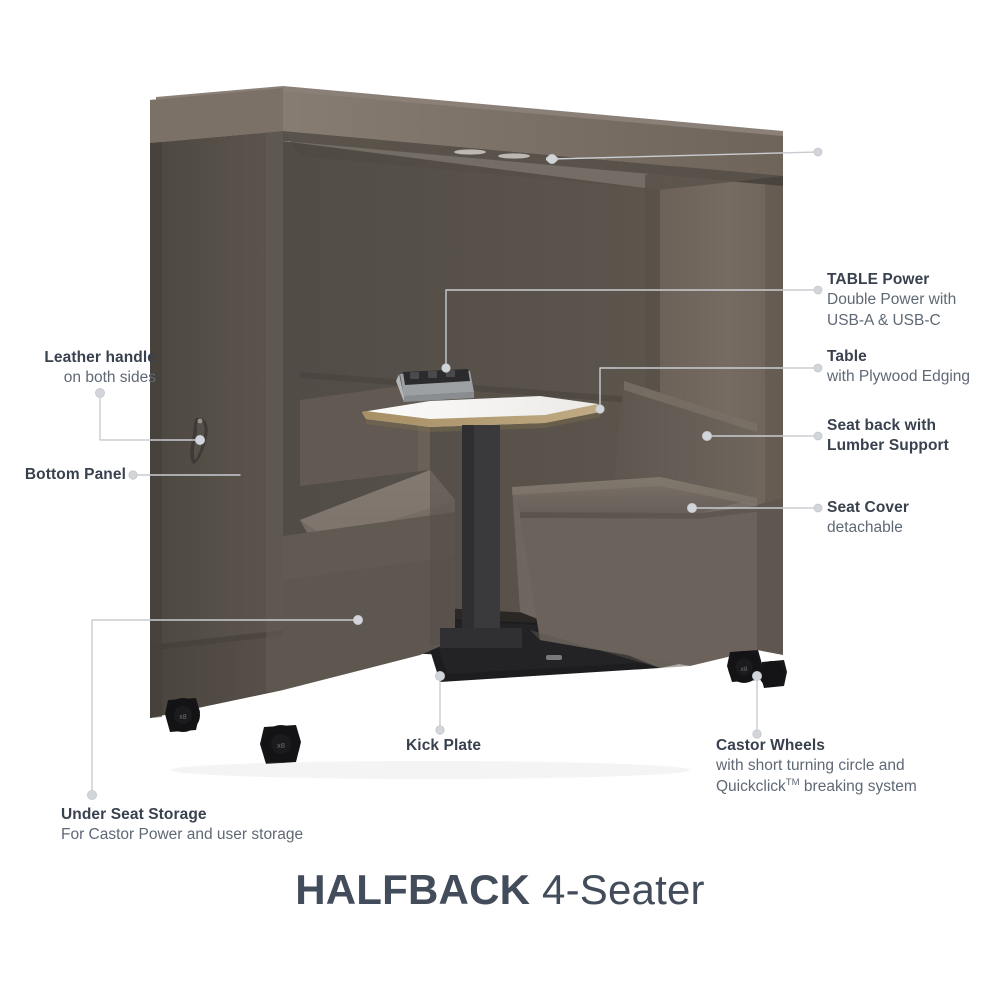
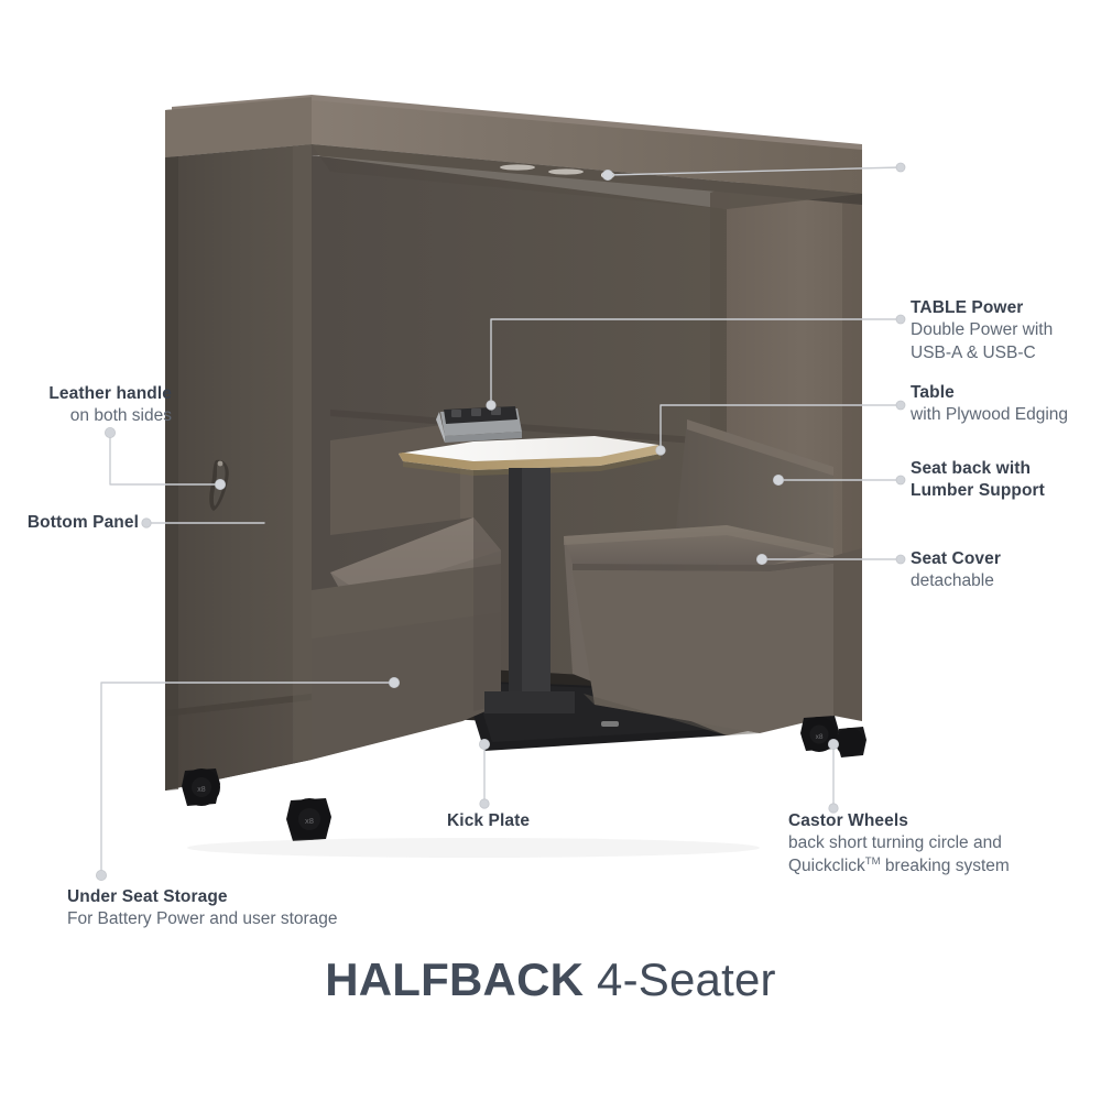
  x8
  TABLE Power
  Double Power with
  USB-A & USB-C
  Table
  with Plywood Edging
  Seat back with
  Lumber Support
  Seat Cover
  detachable
  Leather handle
  on both sides
  Bottom Panel
  Under Seat Storage
- For Castor Power and user storage
+ For Battery Power and user storage
  Kick Plate
  Castor Wheels
- with short turning circle and
+ back short turning circle and
  QuickclickTM breaking system
  HALFBACK 4-Seater
